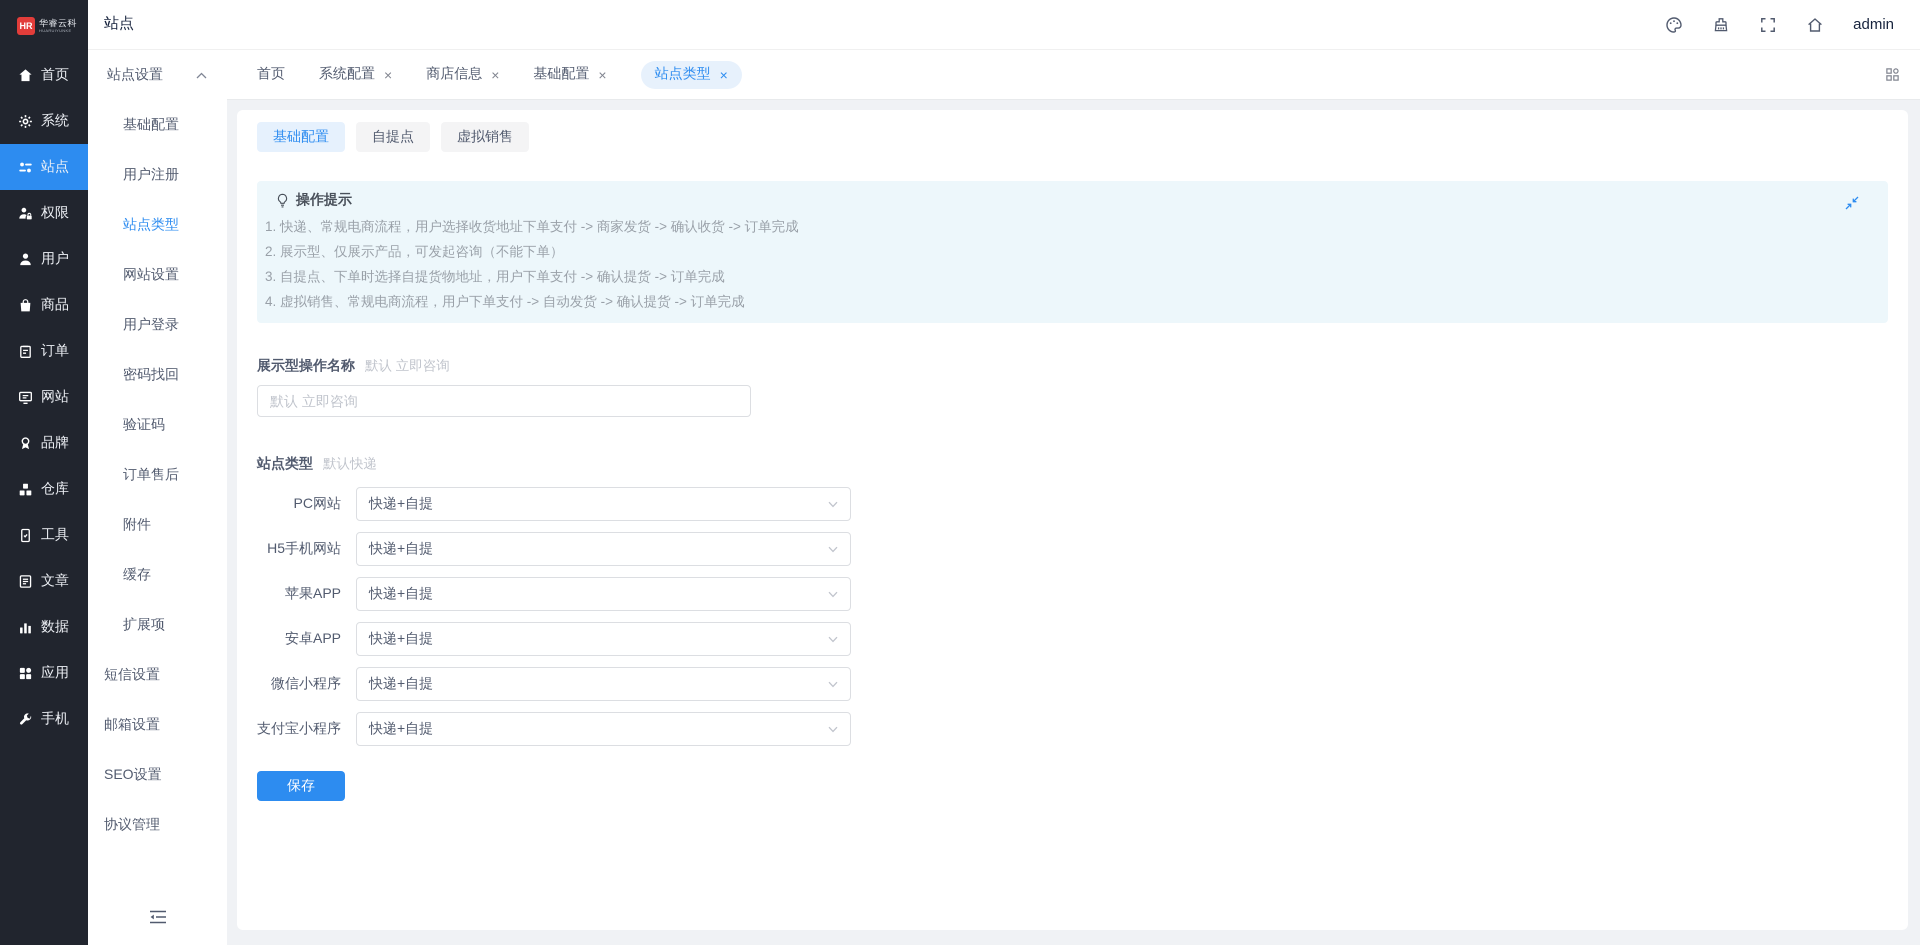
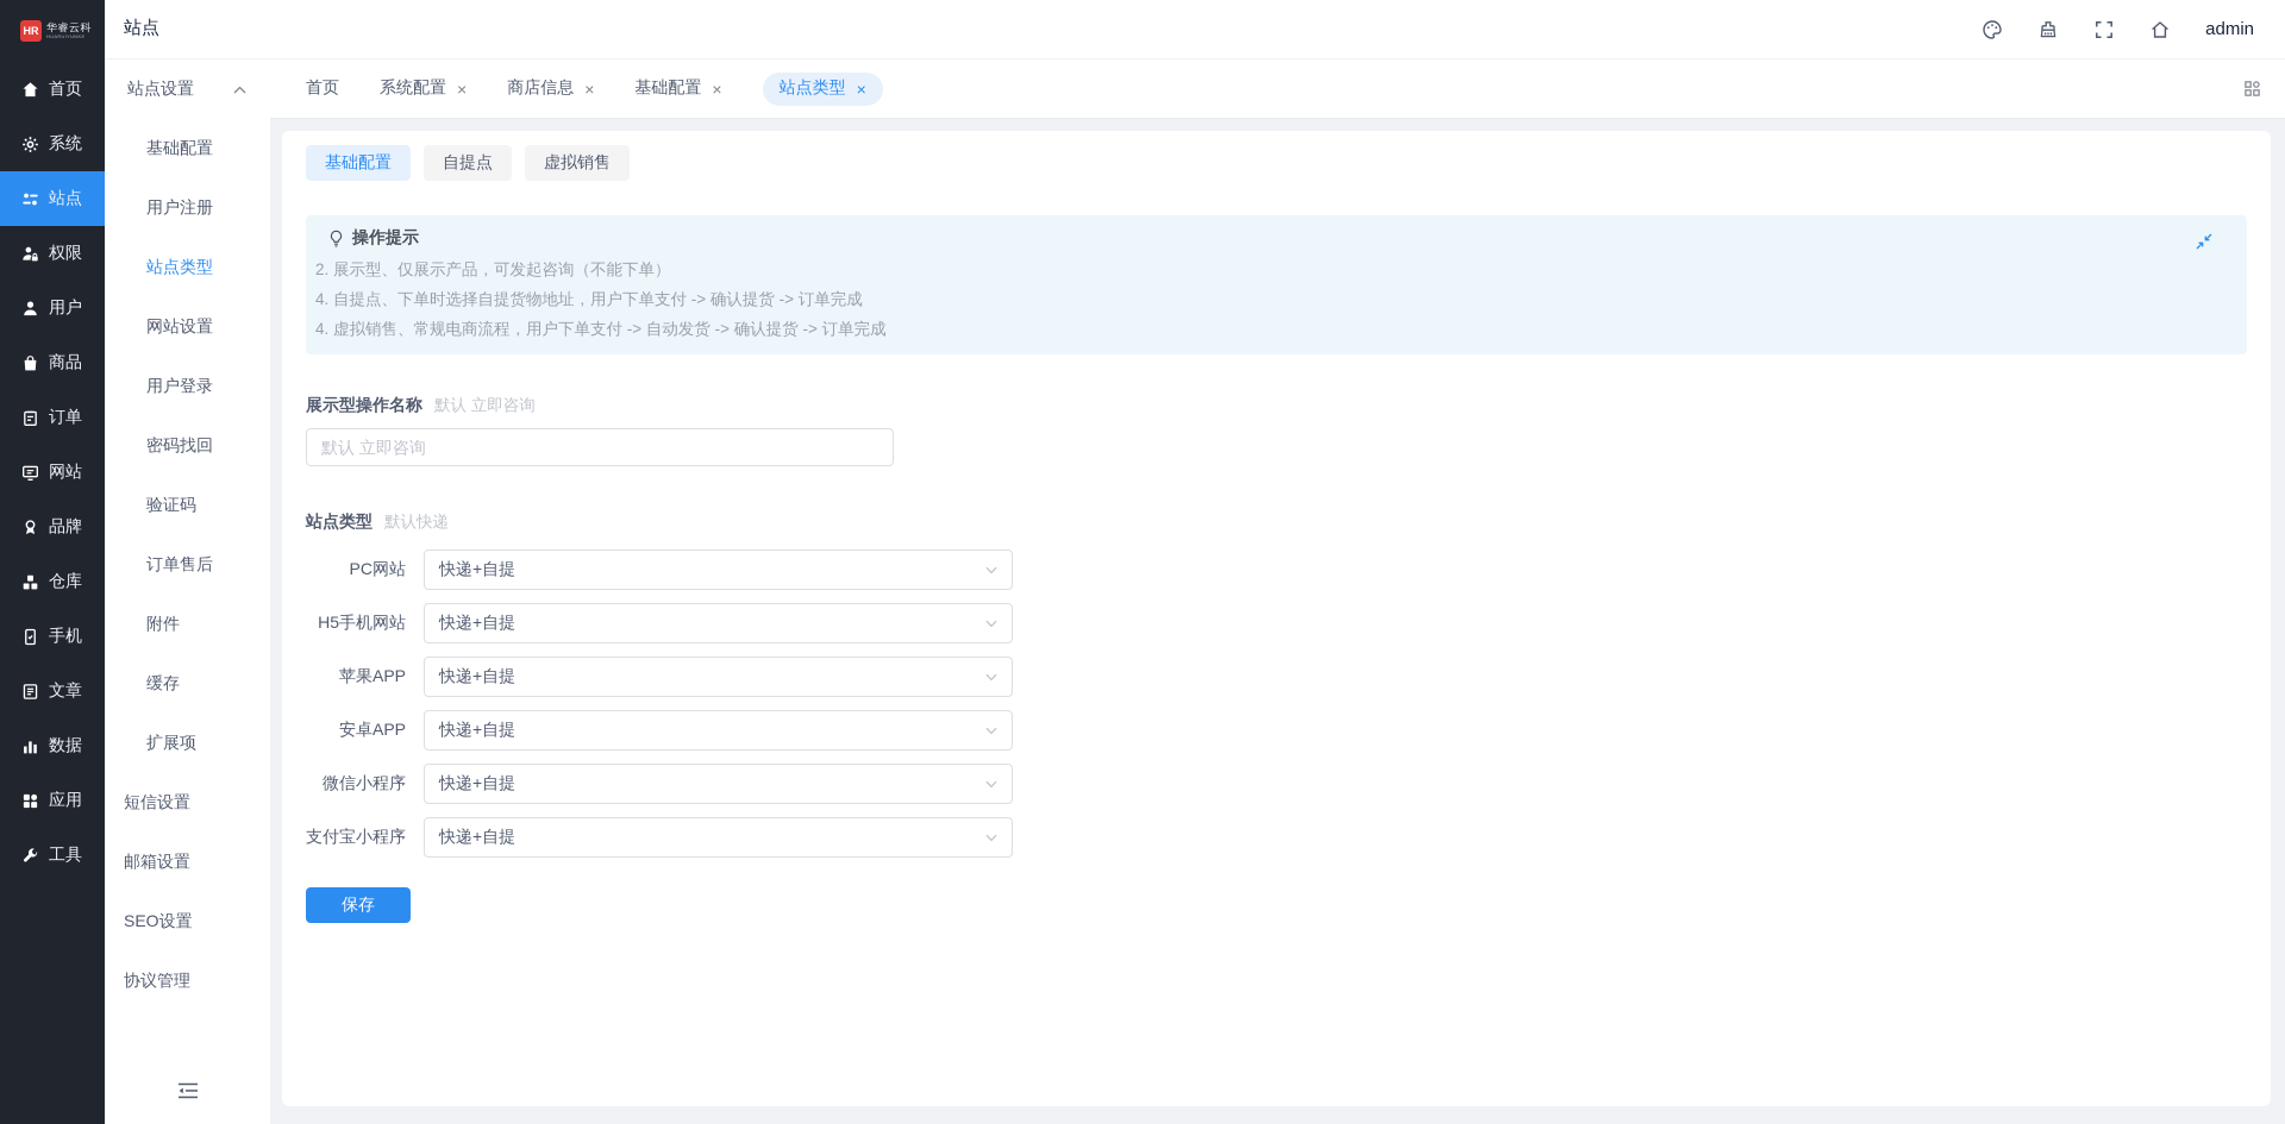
  HR
  华睿云科
  首页
  系统
  站点
  权限
  用户
  商品
  订单
  网站
  品牌
  仓库
- 工具
+ 手机
  文章
  数据
  应用
- 手机
+ 工具
  站点
  站点设置
  基础配置
  用户注册
  站点类型
  网站设置
  用户登录
  密码找回
  验证码
  订单售后
  附件
  缓存
  扩展项
  短信设置
  邮箱设置
  SEO设置
  协议管理
  admin
  首页
  系统配置
  ×
  商店信息
  ×
  基础配置
  ×
  站点类型
  ×
  基础配置
  自提点
  虚拟销售
  操作提示
- 1. 快递、常规电商流程，用户选择收货地址下单支付 -> 商家发货 -> 确认收货 -> 订单完成
  2. 展示型、仅展示产品，可发起咨询（不能下单）
- 3. 自提点、下单时选择自提货物地址，用户下单支付 -> 确认提货 -> 订单完成
+ 4. 自提点、下单时选择自提货物地址，用户下单支付 -> 确认提货 -> 订单完成
  4. 虚拟销售、常规电商流程，用户下单支付 -> 自动发货 -> 确认提货 -> 订单完成
  展示型操作名称
  默认 立即咨询
  默认 立即咨询
  站点类型
  默认快递
  PC网站
  快递+自提
  H5手机网站
  快递+自提
  苹果APP
  快递+自提
  安卓APP
  快递+自提
  微信小程序
  快递+自提
  支付宝小程序
  快递+自提
  保存
